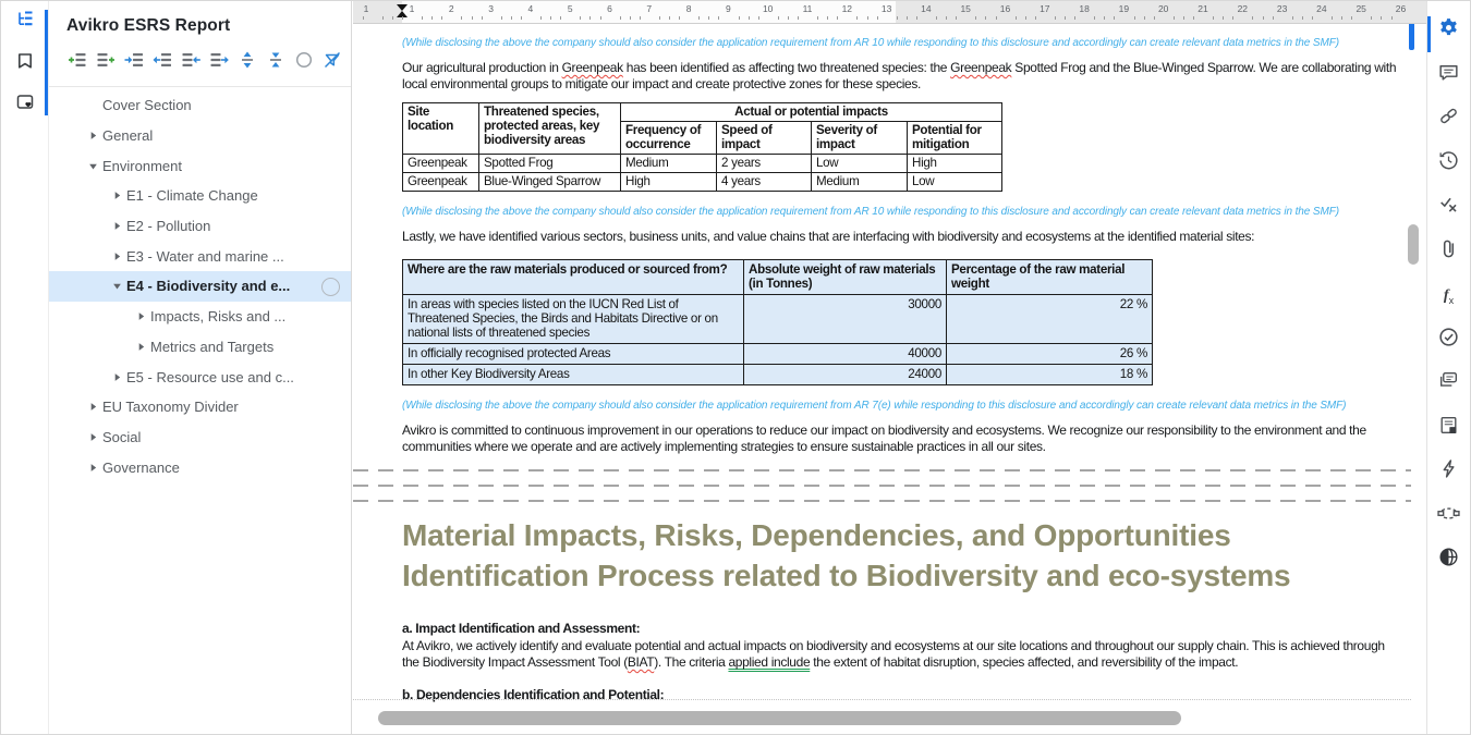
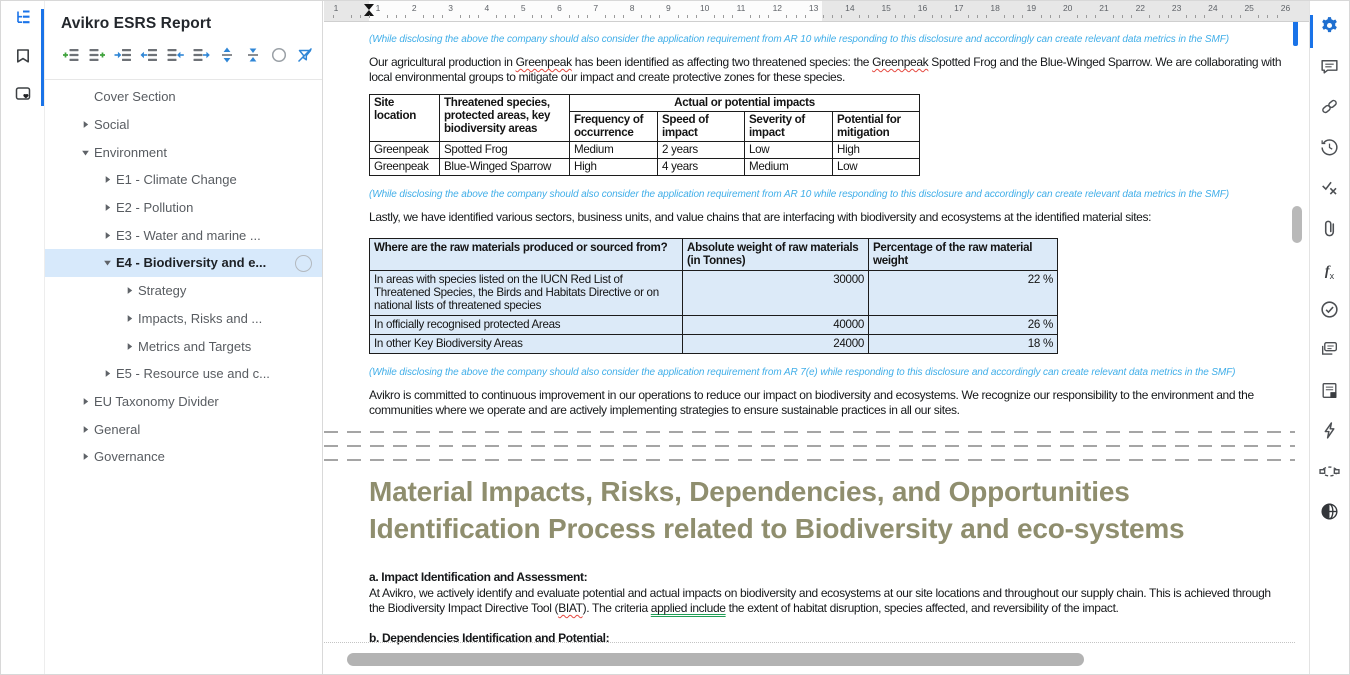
  Avikro ESRS Report
  Cover Section
- General
+ Social
  Environment
  E1 - Climate Change
  E2 - Pollution
  E3 - Water and marine ...
  E4 - Biodiversity and e...
+ Strategy
  Impacts, Risks and ...
  Metrics and Targets
  E5 - Resource use and c...
  EU Taxonomy Divider
- Social
+ General
  Governance
  1
  1
  2
  3
  4
  5
  6
  7
  8
  9
  10
  11
  12
  13
  14
  15
  16
  17
  18
  19
  20
  21
  22
  23
  24
  25
  26
  (While disclosing the above the company should also consider the application requirement from AR 10 while responding to this disclosure and accordingly can create relevant data metrics in the SMF)
  Our agricultural production in Greenpeak has been identified as affecting two threatened species: the Greenpeak Spotted Frog and the Blue-Winged Sparrow. We are collaborating with local environmental groups to mitigate our impact and create protective zones for these species.
  Site location	Threatened species, protected areas, key biodiversity areas	Actual or potential impacts
  Frequency of occurrence	Speed of impact	Severity of impact	Potential for mitigation
  Greenpeak	Spotted Frog	Medium	2 years	Low	High
  Greenpeak	Blue-Winged Sparrow	High	4 years	Medium	Low
  (While disclosing the above the company should also consider the application requirement from AR 10 while responding to this disclosure and accordingly can create relevant data metrics in the SMF)
  Lastly, we have identified various sectors, business units, and value chains that are interfacing with biodiversity and ecosystems at the identified material sites:
  Where are the raw materials produced or sourced from?	Absolute weight of raw materials (in Tonnes)	Percentage of the raw material weight
  In areas with species listed on the IUCN Red List of Threatened Species, the Birds and Habitats Directive or on national lists of threatened species	30000	22 %
  In officially recognised protected Areas	40000	26 %
  In other Key Biodiversity Areas	24000	18 %
  (While disclosing the above the company should also consider the application requirement from AR 7(e) while responding to this disclosure and accordingly can create relevant data metrics in the SMF)
  Avikro is committed to continuous improvement in our operations to reduce our impact on biodiversity and ecosystems. We recognize our responsibility to the environment and the communities where we operate and are actively implementing strategies to ensure sustainable practices in all our sites.
  Material Impacts, Risks, Dependencies, and Opportunities Identification Process related to Biodiversity and eco-systems
  a. Impact Identification and Assessment:
- At Avikro, we actively identify and evaluate potential and actual impacts on biodiversity and ecosystems at our site locations and throughout our supply chain. This is achieved through the Biodiversity Impact Assessment Tool (BIAT). The criteria applied include the extent of habitat disruption, species affected, and reversibility of the impact.
+ At Avikro, we actively identify and evaluate potential and actual impacts on biodiversity and ecosystems at our site locations and throughout our supply chain. This is achieved through the Biodiversity Impact Directive Tool (BIAT). The criteria applied include the extent of habitat disruption, species affected, and reversibility of the impact.
  b. Dependencies Identification and Potential:
  fx
